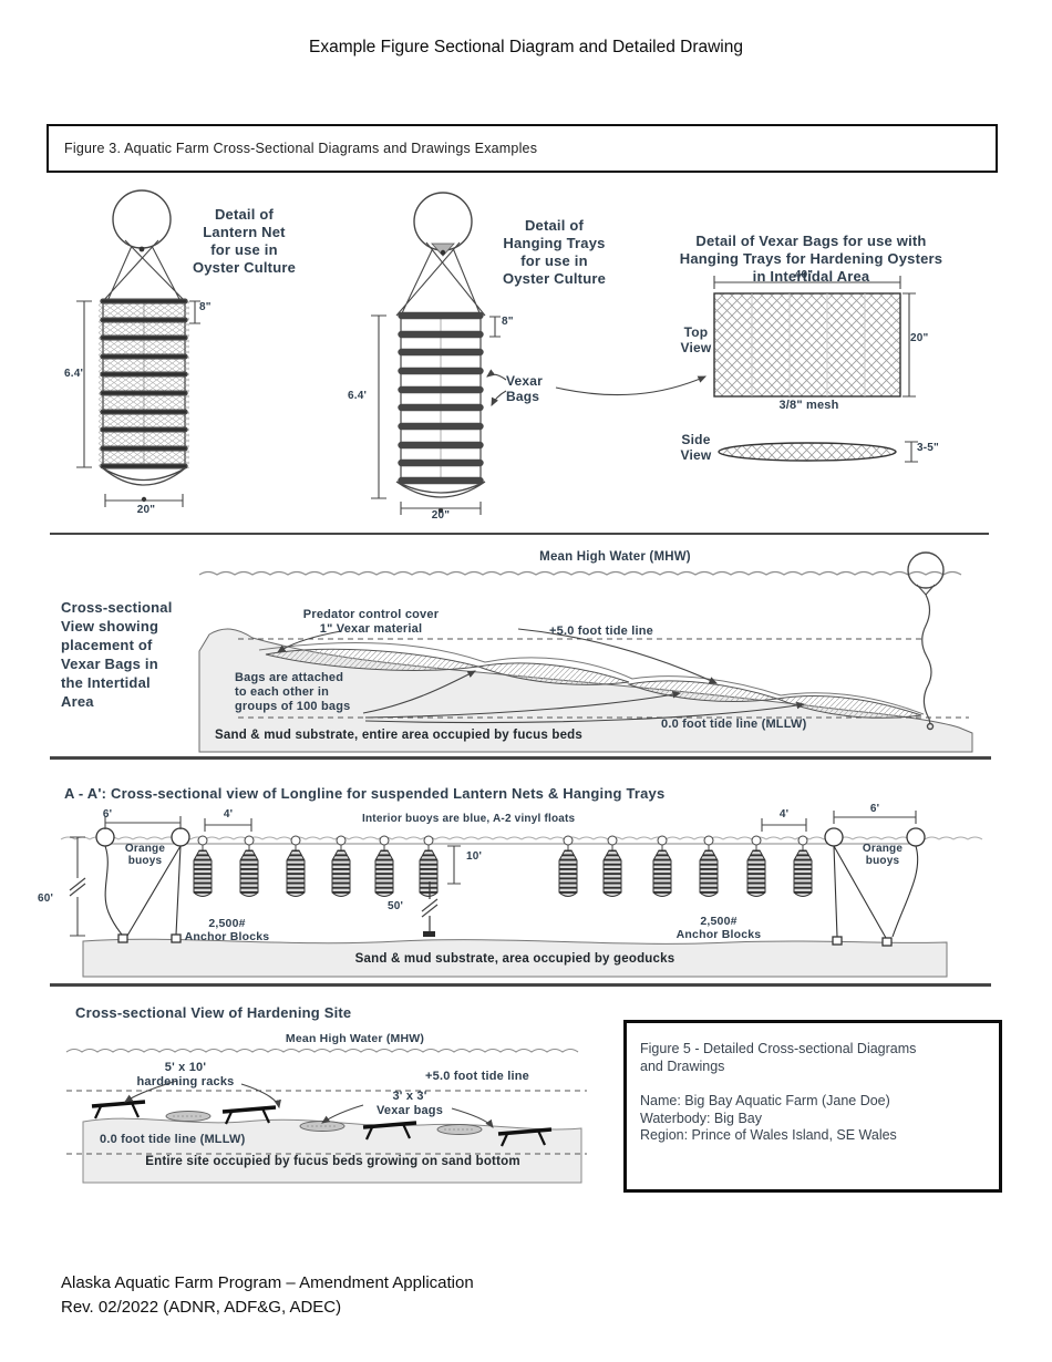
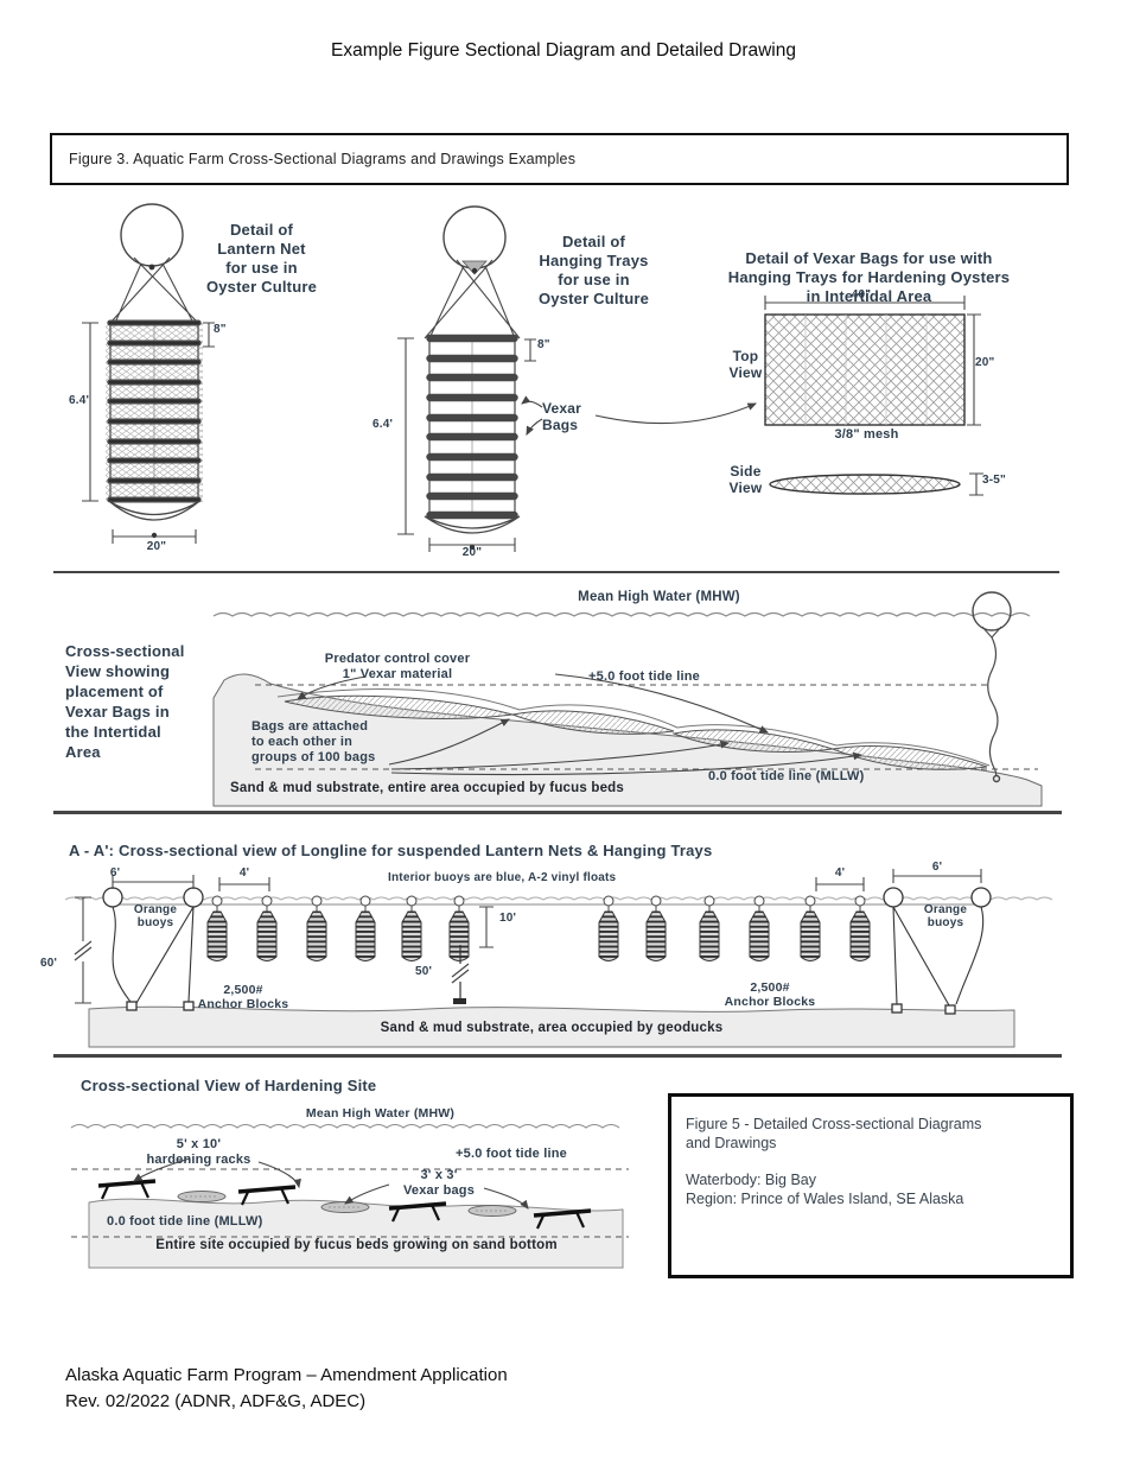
  Example Figure Sectional Diagram and Detailed Drawing
  Figure 3. Aquatic Farm Cross-Sectional Diagrams and Drawings Examples
  Detail of
  Lantern Net
  for use in
  Oyster Culture
  6.4'
  8"
  20"
  Detail of
  Hanging Trays
  for use in
  Oyster Culture
  6.4'
  8"
  20"
  Vexar
  Bags
  Detail of Vexar Bags for use with
  Hanging Trays for Hardening Oysters
  in Intertidal Area
  40"
  20"
  3/8" mesh
  Top
  View
  Side
  View
  3-5"
  Cross-sectional
  View showing
  placement of
  Vexar Bags in
  the Intertidal
  Area
  Mean High Water (MHW)
  Predator control cover
  1" Vexar material
  +5.0 foot tide line
  Bags are attached
  to each other in
  groups of 100 bags
  0.0 foot tide line (MLLW)
  Sand & mud substrate, entire area occupied by fucus beds
  A - A': Cross-sectional view of Longline for suspended Lantern Nets & Hanging Trays
  Interior buoys are blue, A-2 vinyl floats
  6'
  4'
  4'
  6'
  Orange
  buoys
  Orange
  buoys
  60'
  50'
  10'
  2,500#
  Anchor Blocks
  2,500#
  Anchor Blocks
  Sand & mud substrate, area occupied by geoducks
  Cross-sectional View of Hardening Site
  Mean High Water (MHW)
  5' x 10'
  hardening racks
  +5.0 foot tide line
  3' x 3'
  Vexar bags
  0.0 foot tide line (MLLW)
  Entire site occupied by fucus beds growing on sand bottom
  Figure 5 - Detailed Cross-sectional Diagrams
  and Drawings
- Name: Big Bay Aquatic Farm (Jane Doe)
  Waterbody: Big Bay
- Region: Prince of Wales Island, SE Wales
+ Region: Prince of Wales Island, SE Alaska
  Alaska Aquatic Farm Program – Amendment Application
  Rev. 02/2022 (ADNR, ADF&G, ADEC)
